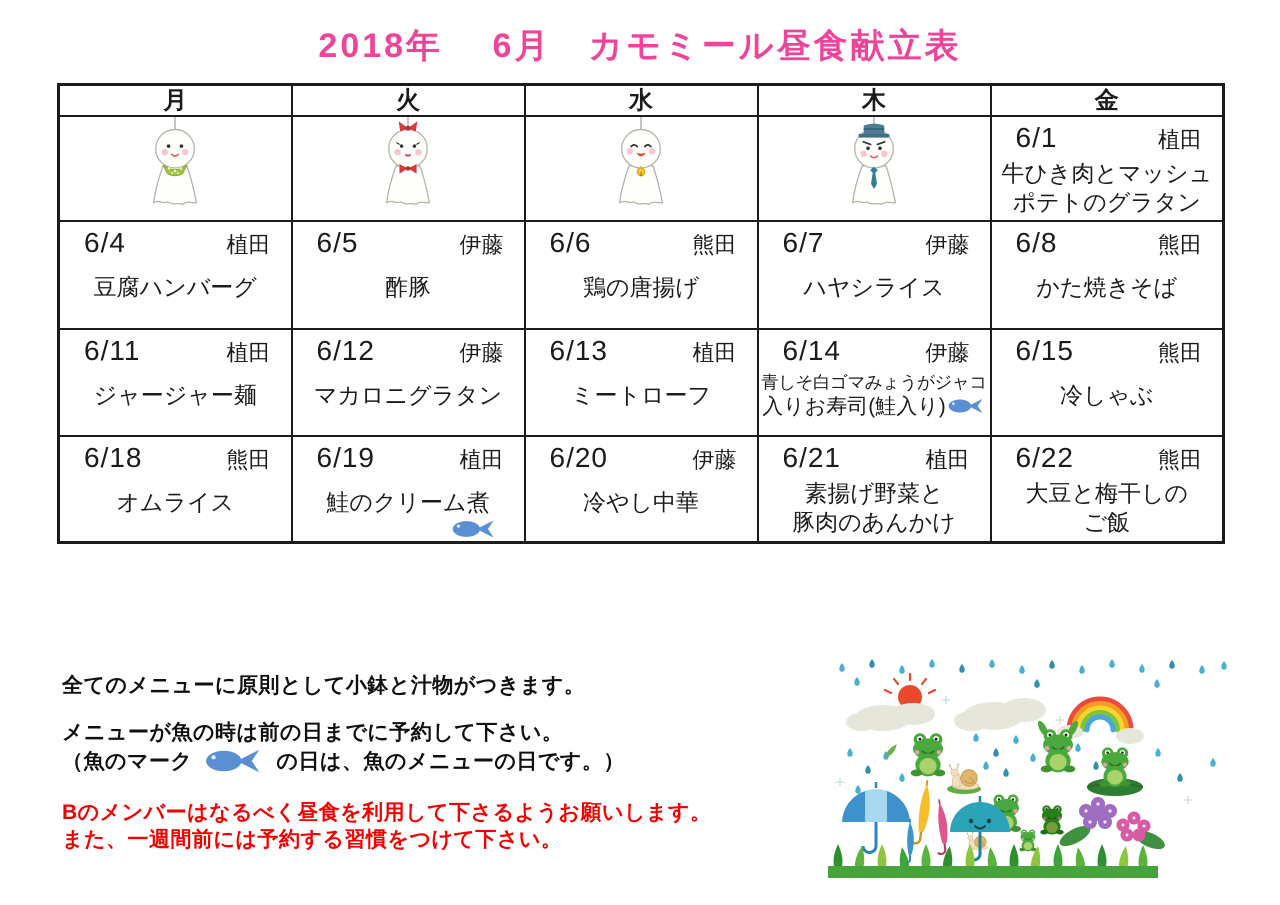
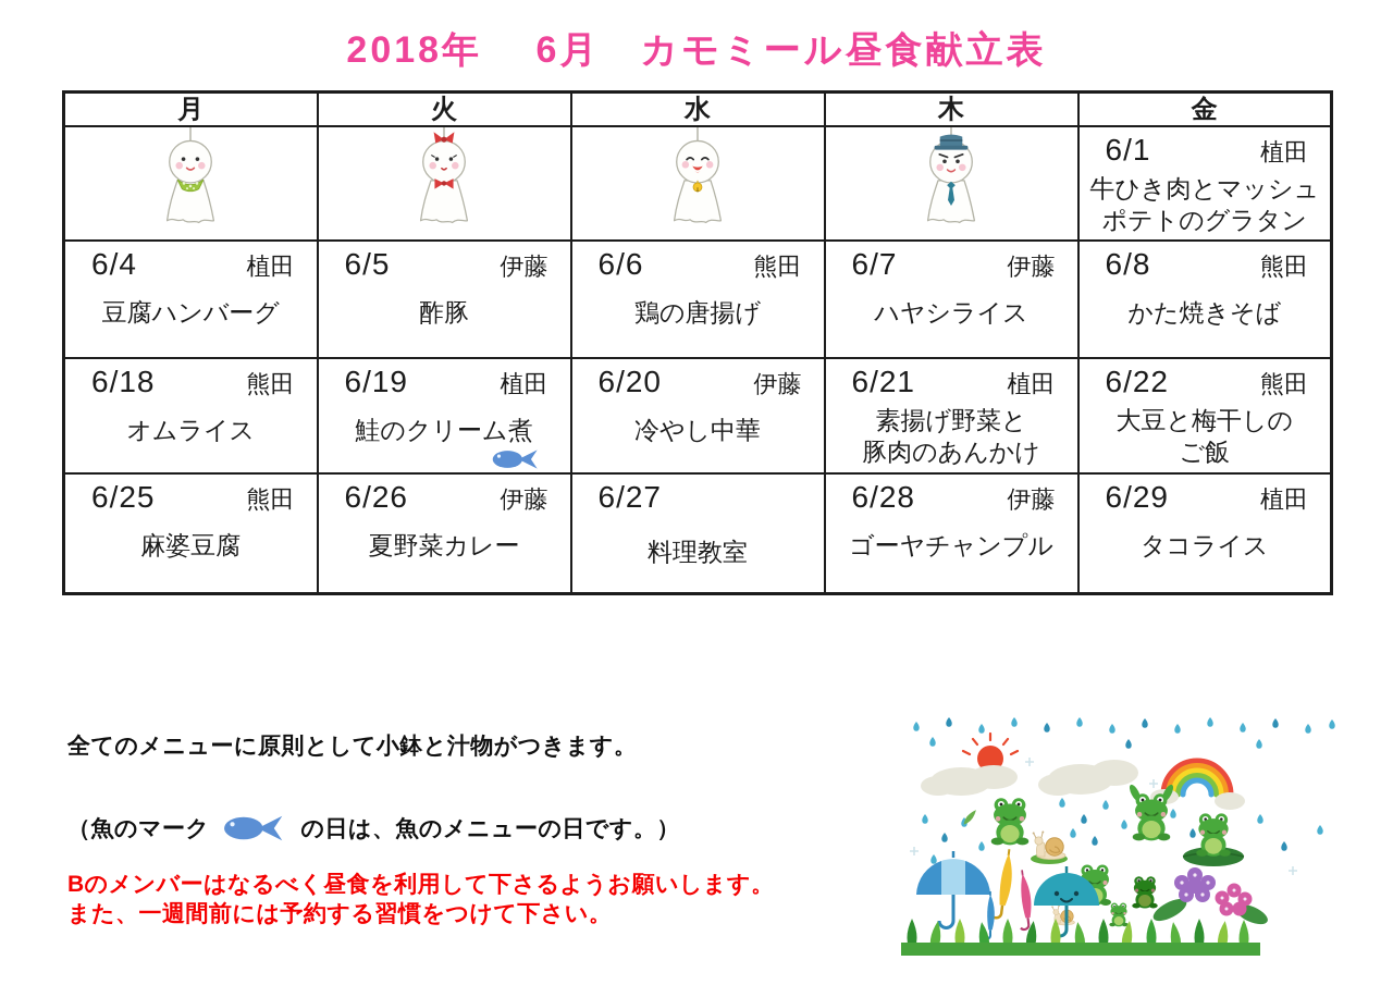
  2018年 6月 カモミール昼食献立表
  月	火	水	木	金
  				6/1 植田 牛ひき肉とマッシュポテトのグラタン
  6/4 植田 豆腐ハンバーグ	6/5 伊藤 酢豚	6/6 熊田 鶏の唐揚げ	6/7 伊藤 ハヤシライス	6/8 熊田 かた焼きそば
- 6/11 植田 ジャージャー麺	6/12 伊藤 マカロニグラタン	6/13 植田 ミートローフ	6/14 伊藤 青しそ白ゴマみょうがジャコ 入りお寿司(鮭入り)	6/15 熊田 冷しゃぶ
  6/18 熊田 オムライス	6/19 植田 鮭のクリーム煮	6/20 伊藤 冷やし中華	6/21 植田 素揚げ野菜と豚肉のあんかけ	6/22 熊田 大豆と梅干しのご飯
+ 6/25 熊田 麻婆豆腐	6/26 伊藤 夏野菜カレー	6/27 料理教室	6/28 伊藤 ゴーヤチャンプル	6/29 植田 タコライス
  全てのメニューに原則として小鉢と汁物がつきます。
- メニューが魚の時は前の日までに予約して下さい。
  （魚のマーク の日は、魚のメニューの日です。）
  Bのメンバーはなるべく昼食を利用して下さるようお願いします。
  また、一週間前には予約する習慣をつけて下さい。
